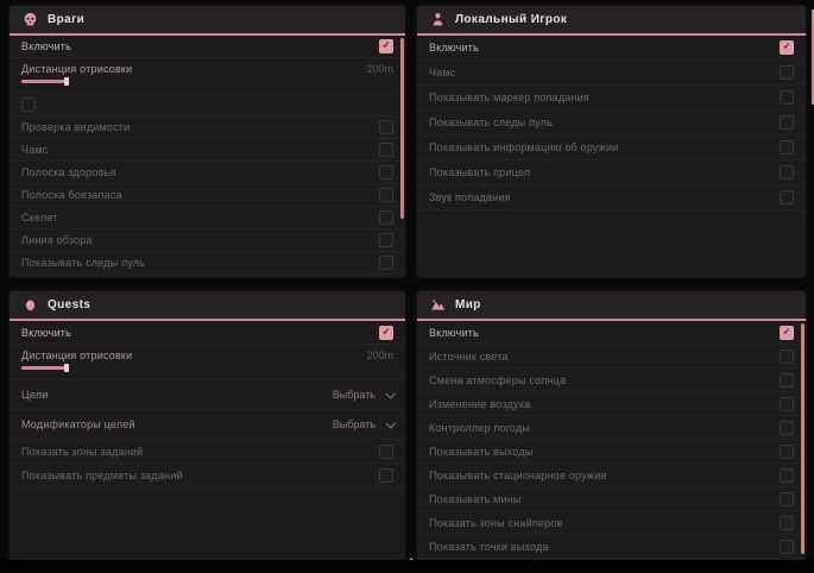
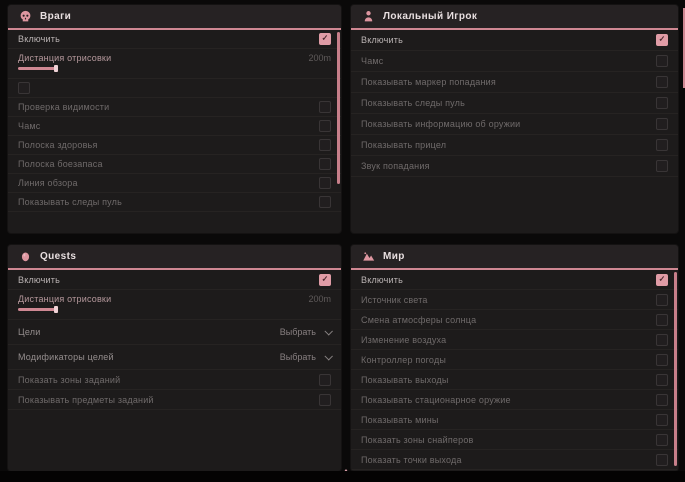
  Враги
  Включить
  ✓
  Дистанция отрисовки
  200m
  Проверка видимости
  Чамс
  Полоска здоровья
  Полоска боезапаса
- Скелет
  Линия обзора
  Показывать следы пуль
  Локальный Игрок
  Включить
  ✓
  Чамс
  Показывать маркер попадания
  Показывать следы пуль
  Показывать информацию об оружии
  Показывать прицел
  Звук попадания
  Quests
  Включить
  ✓
  Дистанция отрисовки
  200m
  Цели
  Выбрать
  Модификаторы целей
  Выбрать
  Показать зоны заданий
  Показывать предметы заданий
  Мир
  Включить
  ✓
  Источник света
  Смена атмосферы солнца
  Изменение воздуха
  Контроллер погоды
  Показывать выходы
  Показывать стационарное оружие
  Показывать мины
  Показать зоны снайперов
  Показать точки выхода
